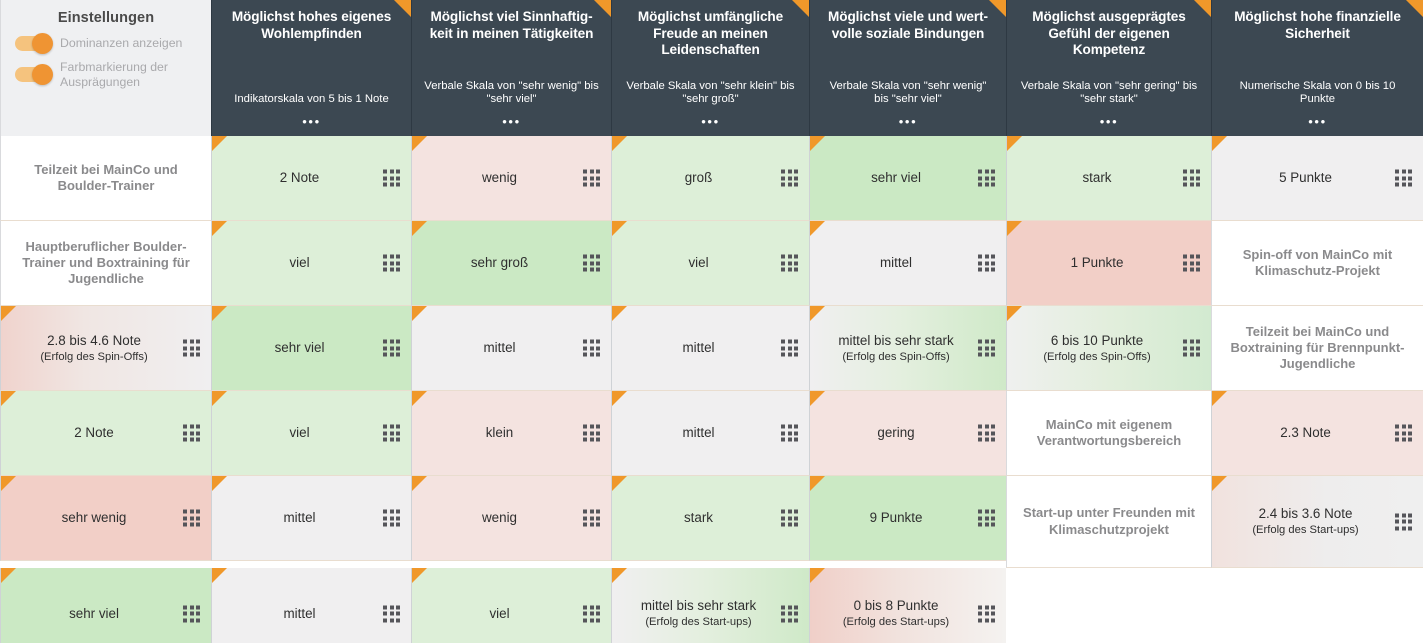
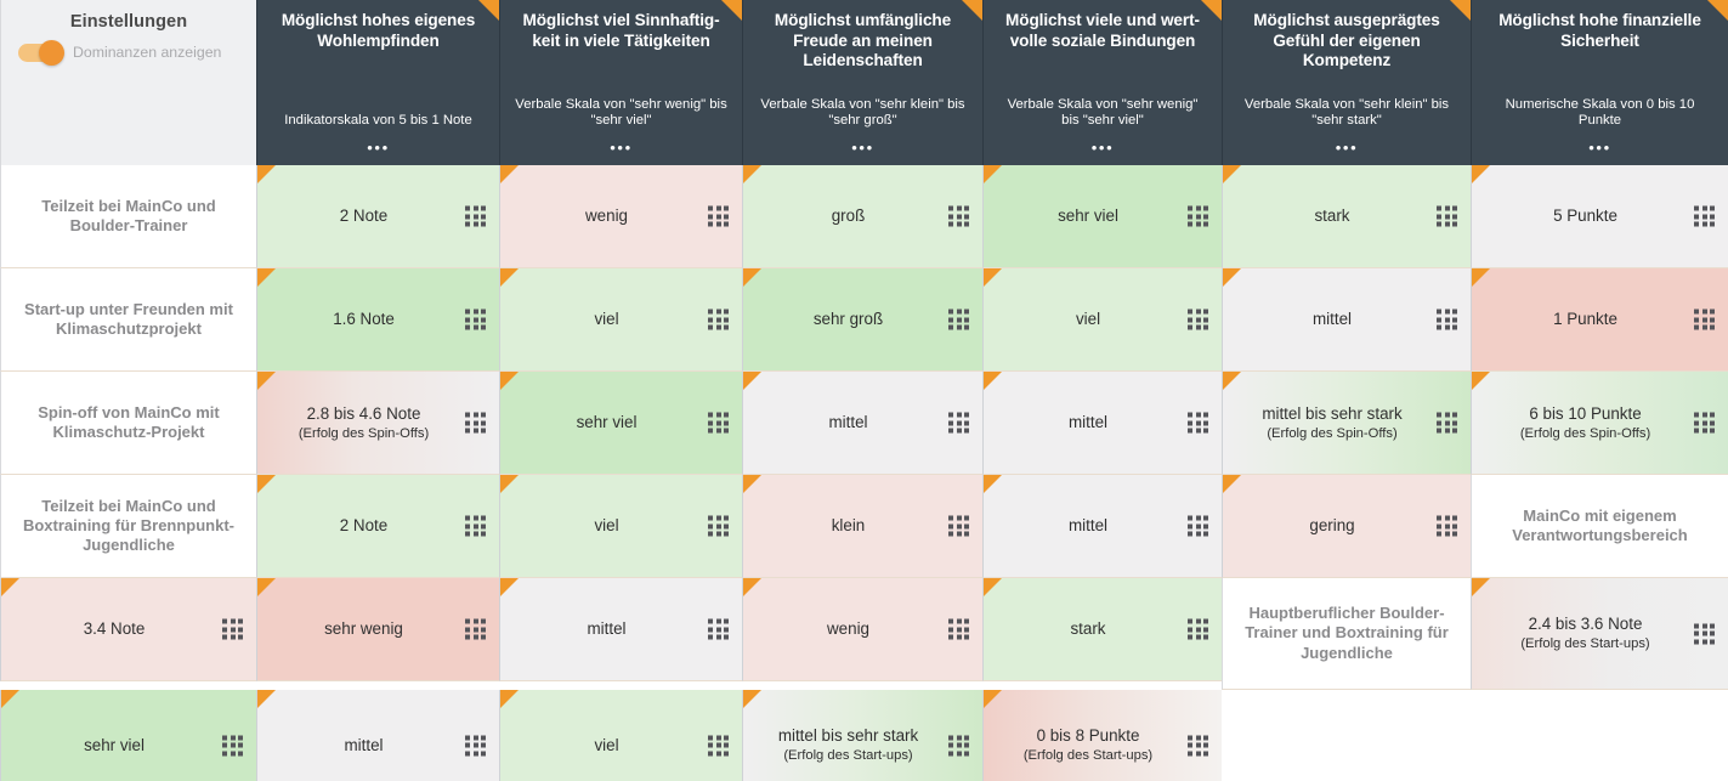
  Einstellungen
  Dominanzen anzeigen
- Farbmarkierung der Ausprägungen
  Möglichst hohes eigenes Wohlempfinden
  Indikatorskala von 5 bis 1 Note
  •••
- Möglichst viel Sinnhaftig-keit in meinen Tätigkeiten
+ Möglichst viel Sinnhaftig-keit in viele Tätigkeiten
  Verbale Skala von "sehr wenig" bis "sehr viel"
  •••
  Möglichst umfängliche Freude an meinen Leidenschaften
  Verbale Skala von "sehr klein" bis "sehr groß"
  •••
  Möglichst viele und wert-volle soziale Bindungen
  Verbale Skala von "sehr wenig" bis "sehr viel"
  •••
  Möglichst ausgeprägtes Gefühl der eigenen Kompetenz
- Verbale Skala von "sehr gering" bis "sehr stark"
+ Verbale Skala von "sehr klein" bis "sehr stark"
  •••
  Möglichst hohe finanzielle Sicherheit
  Numerische Skala von 0 bis 10 Punkte
  •••
  Teilzeit bei MainCo und Boulder-Trainer
  2 Note
  wenig
  groß
  sehr viel
  stark
  5 Punkte
- Hauptberuflicher Boulder-Trainer und Boxtraining für Jugendliche
+ Start-up unter Freunden mit Klimaschutzprojekt
+ 1.6 Note
  viel
  sehr groß
  viel
  mittel
  1 Punkte
  Spin-off von MainCo mit Klimaschutz-Projekt
  2.8 bis 4.6 Note
  (Erfolg des Spin-Offs)
  sehr viel
  mittel
  mittel
  mittel bis sehr stark
  (Erfolg des Spin-Offs)
  6 bis 10 Punkte
  (Erfolg des Spin-Offs)
  Teilzeit bei MainCo und Boxtraining für Brennpunkt-Jugendliche
  2 Note
  viel
  klein
  mittel
  gering
  MainCo mit eigenem Verantwortungsbereich
- 2.3 Note
+ 3.4 Note
  sehr wenig
  mittel
  wenig
  stark
- 9 Punkte
- Start-up unter Freunden mit Klimaschutzprojekt
+ Hauptberuflicher Boulder-Trainer und Boxtraining für Jugendliche
  2.4 bis 3.6 Note
  (Erfolg des Start-ups)
  sehr viel
  mittel
  viel
  mittel bis sehr stark
  (Erfolg des Start-ups)
  0 bis 8 Punkte
  (Erfolg des Start-ups)
